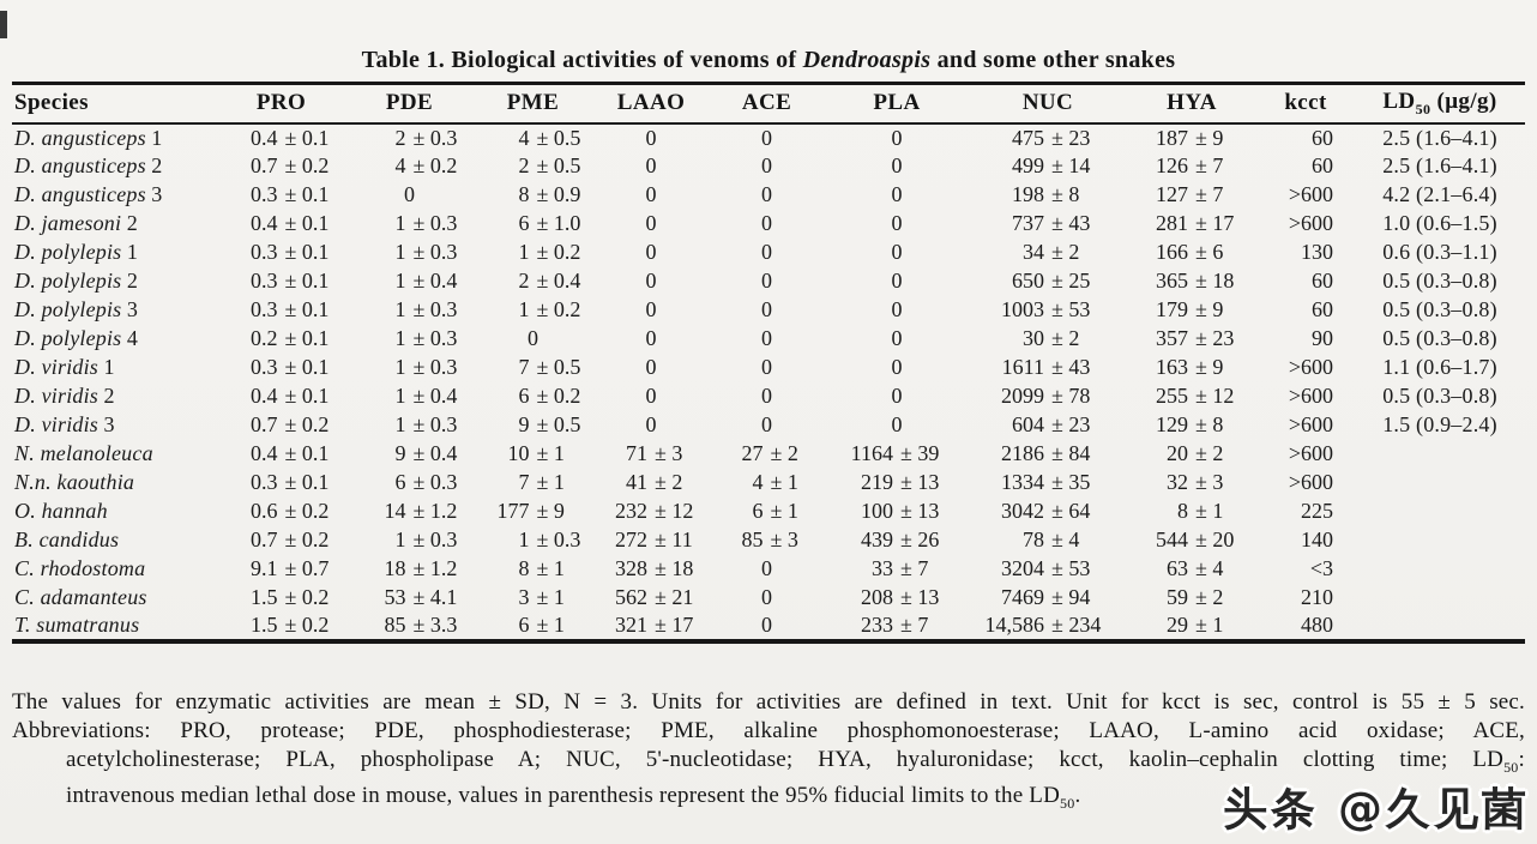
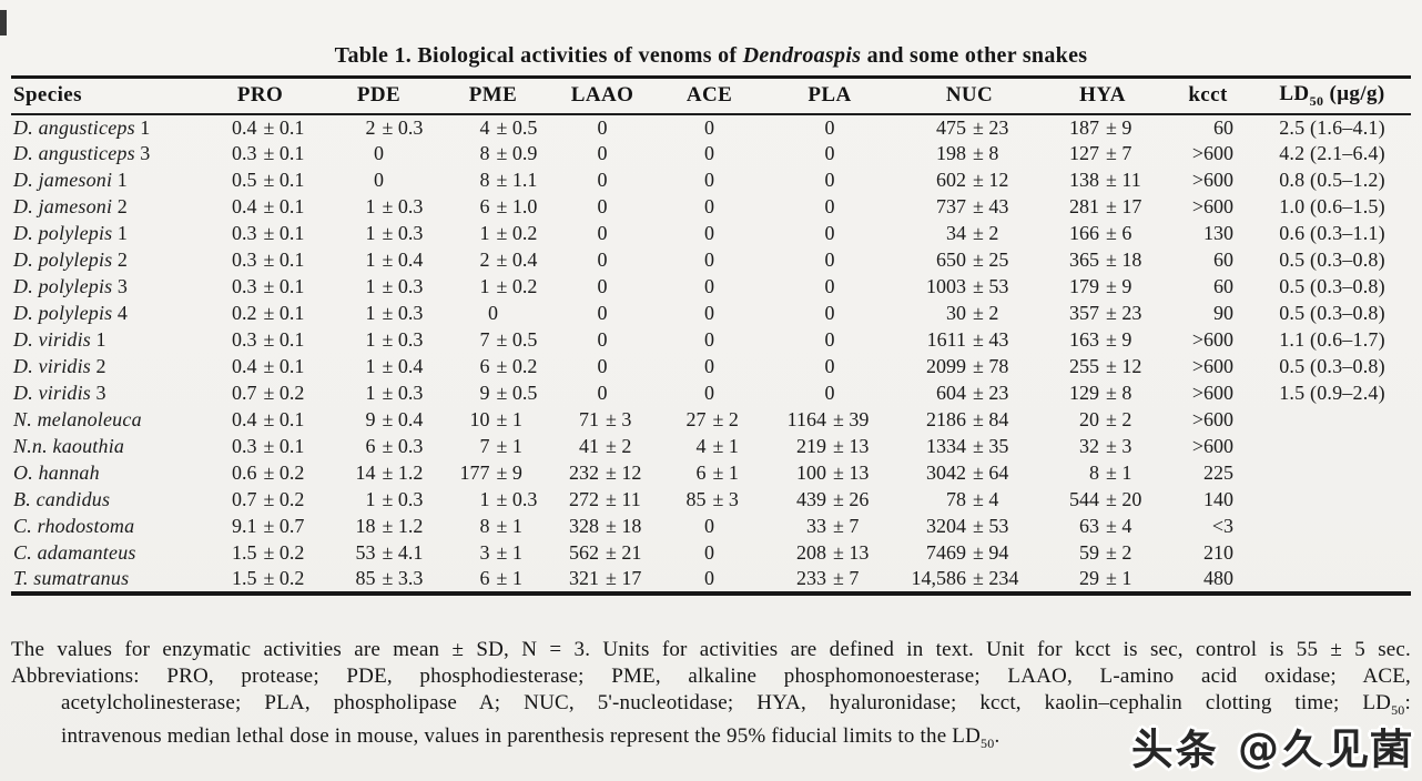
  Table 1. Biological activities of venoms of Dendroaspis and some other snakes
  Species	PRO	PDE	PME	LAAO	ACE	PLA	NUC	HYA	kcct	LD50 (μg/g)
  D. angusticeps 1	0.4 ± 0.1	2 ± 0.3	4 ± 0.5	0	0	0	475 ± 23	187 ± 9	60	2.5 (1.6–4.1)
- D. angusticeps 2	0.7 ± 0.2	4 ± 0.2	2 ± 0.5	0	0	0	499 ± 14	126 ± 7	60	2.5 (1.6–4.1)
  D. angusticeps 3	0.3 ± 0.1	0	8 ± 0.9	0	0	0	198 ± 8	127 ± 7	>600	4.2 (2.1–6.4)
+ D. jamesoni 1	0.5 ± 0.1	0	8 ± 1.1	0	0	0	602 ± 12	138 ± 11	>600	0.8 (0.5–1.2)
  D. jamesoni 2	0.4 ± 0.1	1 ± 0.3	6 ± 1.0	0	0	0	737 ± 43	281 ± 17	>600	1.0 (0.6–1.5)
  D. polylepis 1	0.3 ± 0.1	1 ± 0.3	1 ± 0.2	0	0	0	34 ± 2	166 ± 6	130	0.6 (0.3–1.1)
  D. polylepis 2	0.3 ± 0.1	1 ± 0.4	2 ± 0.4	0	0	0	650 ± 25	365 ± 18	60	0.5 (0.3–0.8)
  D. polylepis 3	0.3 ± 0.1	1 ± 0.3	1 ± 0.2	0	0	0	1003 ± 53	179 ± 9	60	0.5 (0.3–0.8)
  D. polylepis 4	0.2 ± 0.1	1 ± 0.3	0	0	0	0	30 ± 2	357 ± 23	90	0.5 (0.3–0.8)
  D. viridis 1	0.3 ± 0.1	1 ± 0.3	7 ± 0.5	0	0	0	1611 ± 43	163 ± 9	>600	1.1 (0.6–1.7)
  D. viridis 2	0.4 ± 0.1	1 ± 0.4	6 ± 0.2	0	0	0	2099 ± 78	255 ± 12	>600	0.5 (0.3–0.8)
  D. viridis 3	0.7 ± 0.2	1 ± 0.3	9 ± 0.5	0	0	0	604 ± 23	129 ± 8	>600	1.5 (0.9–2.4)
  N. melanoleuca	0.4 ± 0.1	9 ± 0.4	10 ± 1	71 ± 3	27 ± 2	1164 ± 39	2186 ± 84	20 ± 2	>600
  N.n. kaouthia	0.3 ± 0.1	6 ± 0.3	7 ± 1	41 ± 2	4 ± 1	219 ± 13	1334 ± 35	32 ± 3	>600
  O. hannah	0.6 ± 0.2	14 ± 1.2	177 ± 9	232 ± 12	6 ± 1	100 ± 13	3042 ± 64	8 ± 1	225
  B. candidus	0.7 ± 0.2	1 ± 0.3	1 ± 0.3	272 ± 11	85 ± 3	439 ± 26	78 ± 4	544 ± 20	140
  C. rhodostoma	9.1 ± 0.7	18 ± 1.2	8 ± 1	328 ± 18	0	33 ± 7	3204 ± 53	63 ± 4	<3
  C. adamanteus	1.5 ± 0.2	53 ± 4.1	3 ± 1	562 ± 21	0	208 ± 13	7469 ± 94	59 ± 2	210
  T. sumatranus	1.5 ± 0.2	85 ± 3.3	6 ± 1	321 ± 17	0	233 ± 7	14,586 ± 234	29 ± 1	480
  The values for enzymatic activities are mean ± SD, N = 3. Units for activities are defined in text. Unit for kcct is sec, control is 55 ± 5 sec.
  Abbreviations: PRO, protease; PDE, phosphodiesterase; PME, alkaline phosphomonoesterase; LAAO, L-amino acid oxidase; ACE,
  acetylcholinesterase; PLA, phospholipase A; NUC, 5'-nucleotidase; HYA, hyaluronidase; kcct, kaolin–cephalin clotting time; LD50:
  intravenous median lethal dose in mouse, values in parenthesis represent the 95% fiducial limits to the LD50.
  头条 @久见菌
